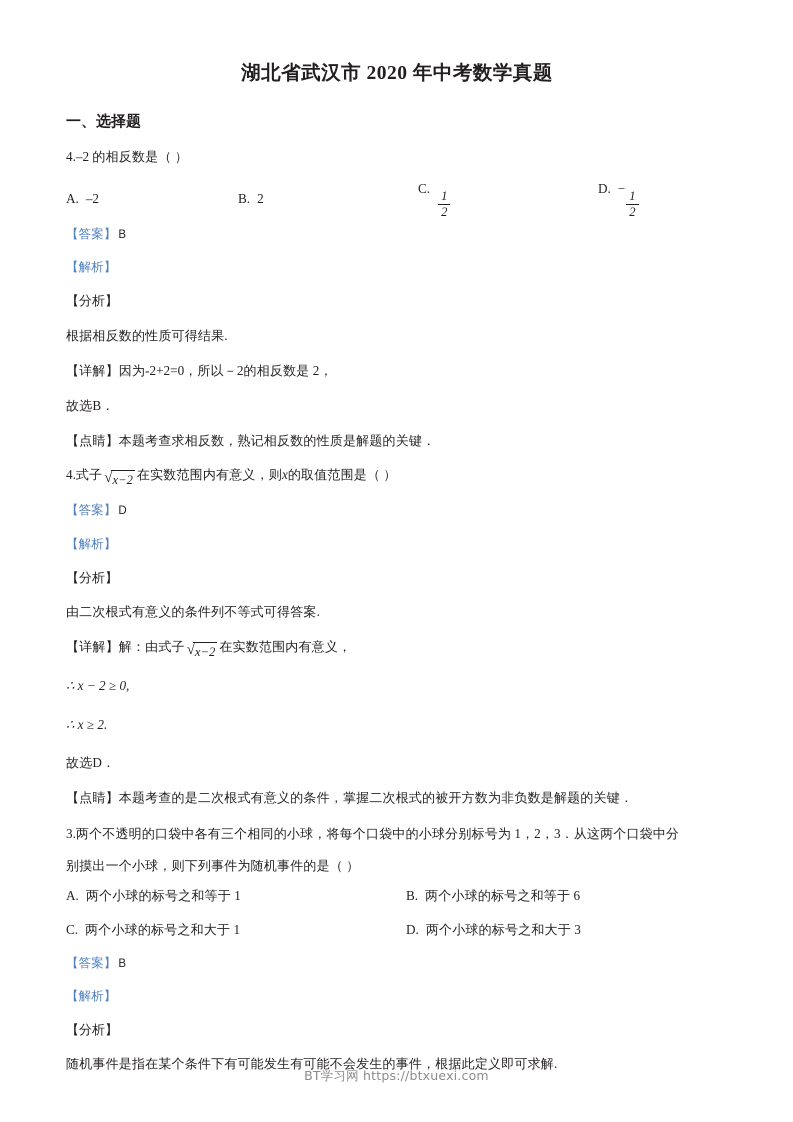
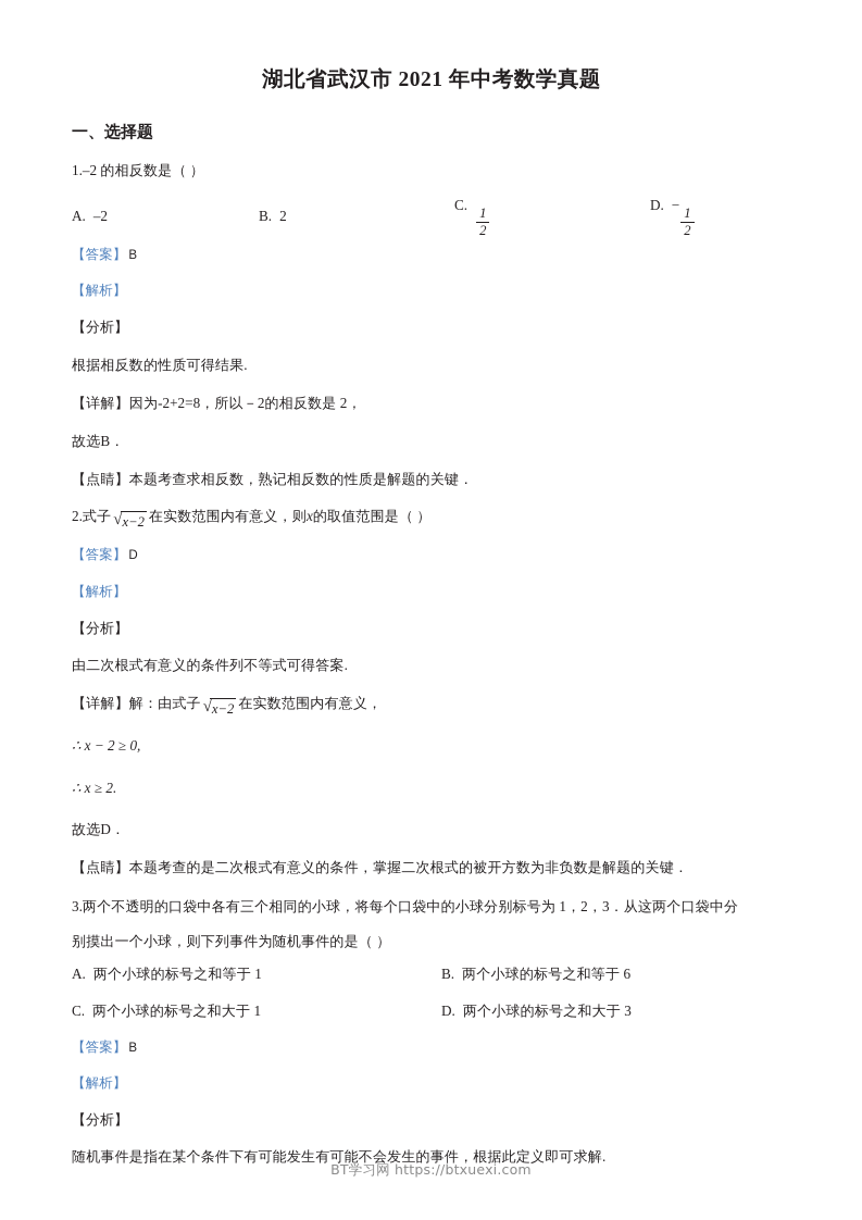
- 湖北省武汉市 2020 年中考数学真题
+ 湖北省武汉市 2021 年中考数学真题
  一、选择题
- 4.–2 的相反数是（ ）
+ 1.–2 的相反数是（ ）
  A. –2
  B. 2
  C.
  1
  2
  D. −
  1
  2
  【答案】 B
  【解析】
  【分析】
  根据相反数的性质可得结果.
- 【详解】因为-2+2=0，所以－2的相反数是 2，
+ 【详解】因为-2+2=8，所以－2的相反数是 2，
  故选B．
  【点睛】本题考查求相反数，熟记相反数的性质是解题的关键．
- 4.式子
+ 2.式子
  √
  x−2
  在实数范围内有意义，则x的取值范围是（ ）
  【答案】 D
  【解析】
  【分析】
  由二次根式有意义的条件列不等式可得答案.
  【详解】解：由式子
  √
  x−2
  在实数范围内有意义，
  ∴ x − 2 ≥ 0,
  ∴ x ≥ 2.
  故选D．
  【点睛】本题考查的是二次根式有意义的条件，掌握二次根式的被开方数为非负数是解题的关键．
  3.两个不透明的口袋中各有三个相同的小球，将每个口袋中的小球分别标号为 1，2，3．从这两个口袋中分
  别摸出一个小球，则下列事件为随机事件的是（ ）
  A. 两个小球的标号之和等于 1
  B. 两个小球的标号之和等于 6
  C. 两个小球的标号之和大于 1
  D. 两个小球的标号之和大于 3
  【答案】 B
  【解析】
  【分析】
  随机事件是指在某个条件下有可能发生有可能不会发生的事件，根据此定义即可求解.
  BT学习网 https://btxuexi.com
